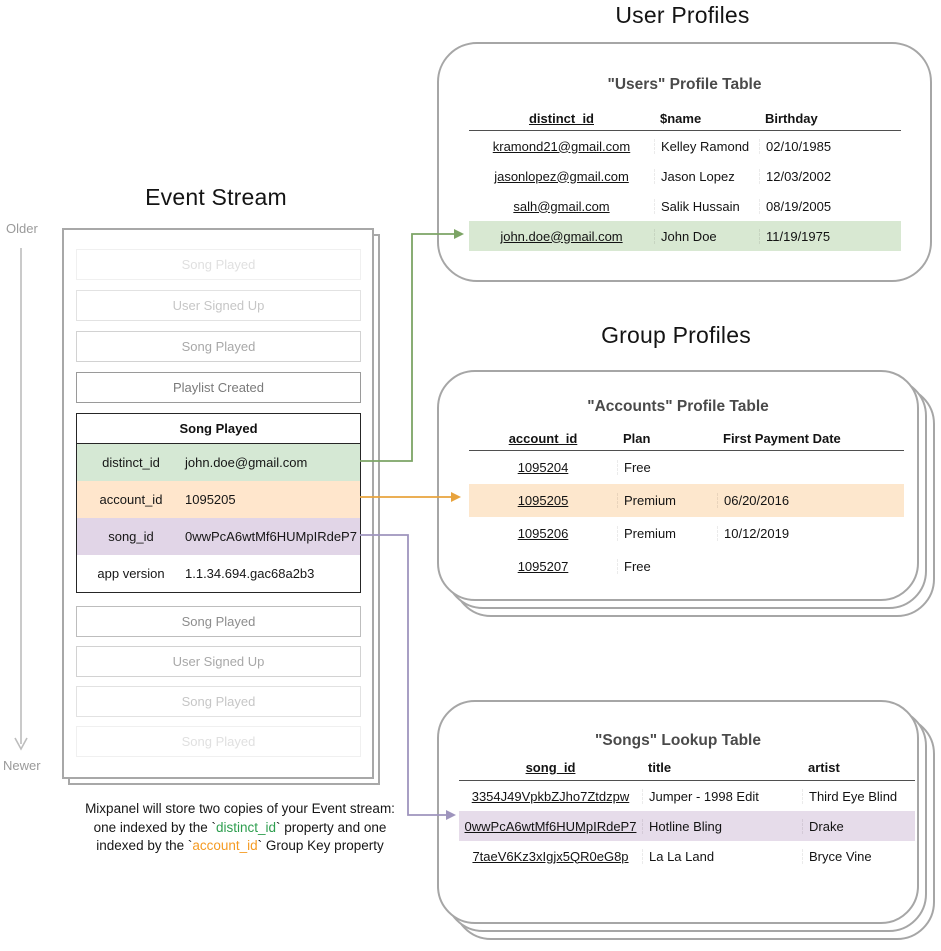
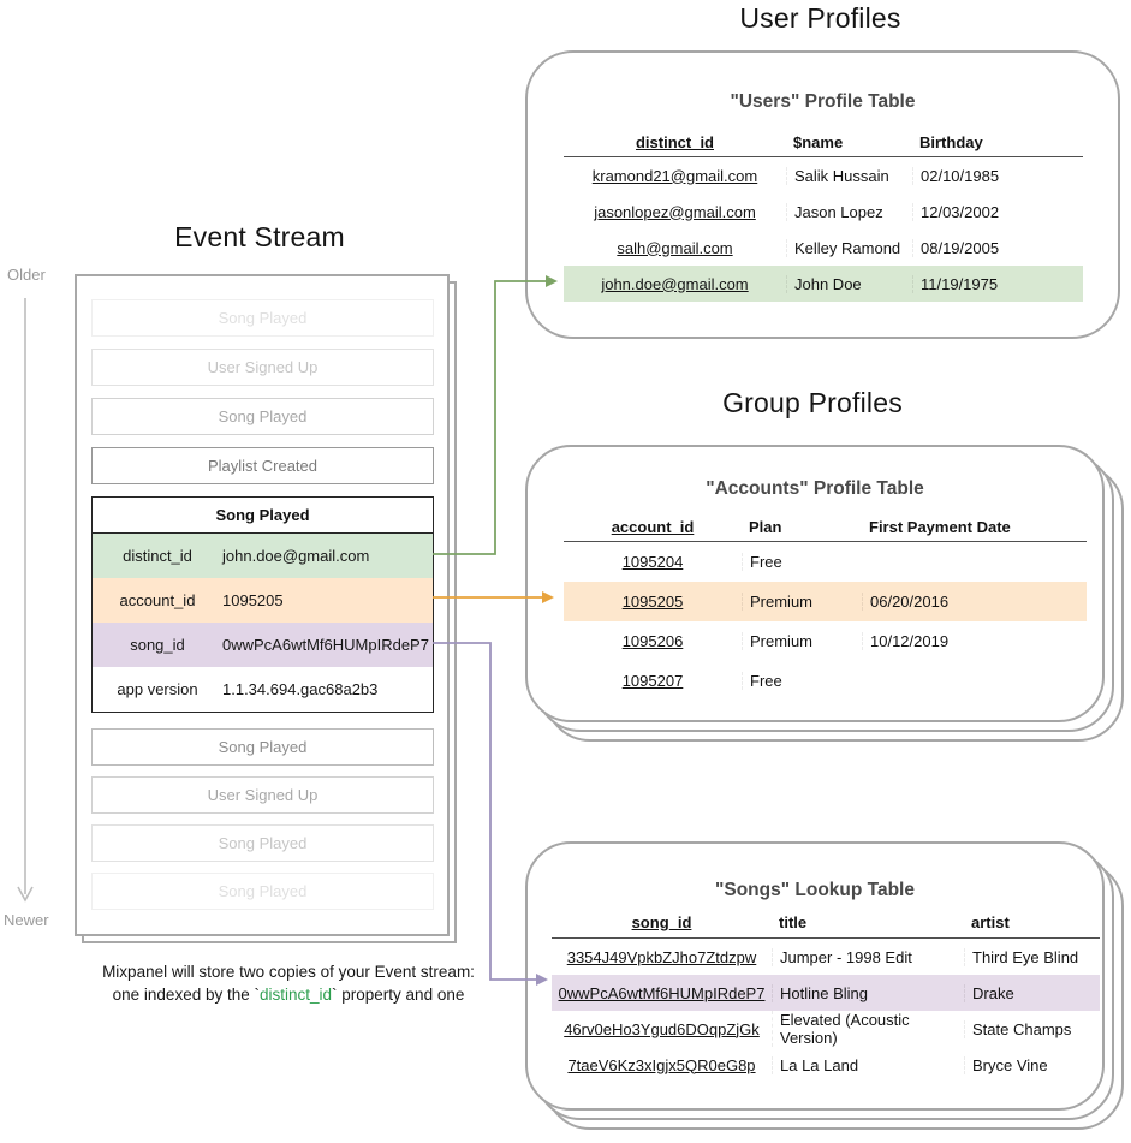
  Event Stream
  User Profiles
  Group Profiles
  Older
  Newer
  Song Played
  User Signed Up
  Song Played
  Playlist Created
  Song Played
  distinct_id
  john.doe@gmail.com
  account_id
  1095205
  song_id
  0wwPcA6wtMf6HUMpIRdeP7
  app version
  1.1.34.694.gac68a2b3
  Song Played
  User Signed Up
  Song Played
  Song Played
  "Users" Profile Table
  distinct_id
  $name
  Birthday
  kramond21@gmail.com
- Kelley Ramond
+ Salik Hussain
  02/10/1985
  jasonlopez@gmail.com
  Jason Lopez
  12/03/2002
  salh@gmail.com
- Salik Hussain
+ Kelley Ramond
  08/19/2005
  john.doe@gmail.com
  John Doe
  11/19/1975
  "Accounts" Profile Table
  account_id
  Plan
  First Payment Date
  1095204
  Free
  1095205
  Premium
  06/20/2016
  1095206
  Premium
  10/12/2019
  1095207
  Free
  "Songs" Lookup Table
  song_id
  title
  artist
  3354J49VpkbZJho7Ztdzpw
  Jumper - 1998 Edit
  Third Eye Blind
  0wwPcA6wtMf6HUMpIRdeP7
  Hotline Bling
  Drake
+ 46rv0eHo3Ygud6DOqpZjGk
+ Elevated (Acoustic Version)
+ State Champs
  7taeV6Kz3xIgjx5QR0eG8p
  La La Land
  Bryce Vine
  Mixpanel will store two copies of your Event stream:
  one indexed by the `distinct_id` property and one
- indexed by the `account_id` Group Key property
